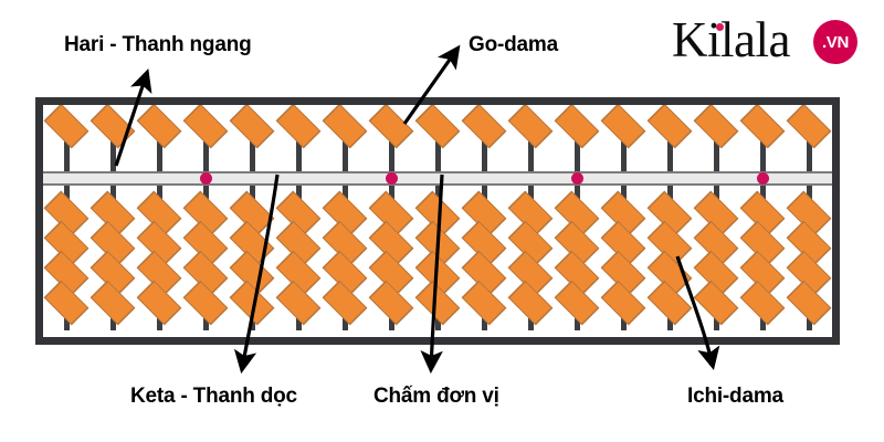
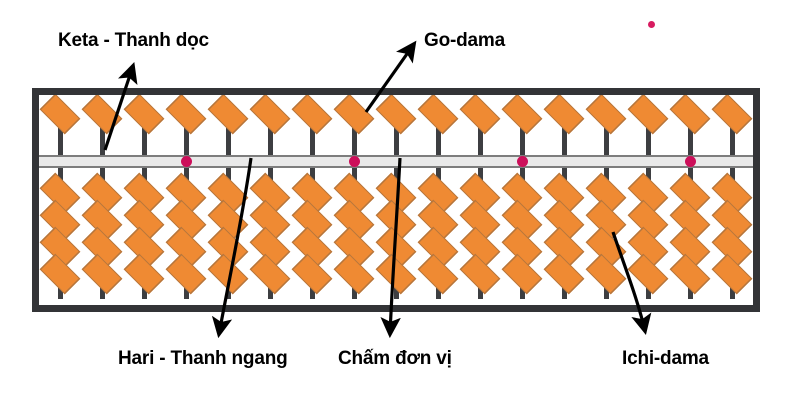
- Kilala
- .VN
- Hari - Thanh ngang
+ Keta - Thanh dọc
  Go-dama
- Keta - Thanh dọc
+ Hari - Thanh ngang
  Chấm đơn vị
  Ichi-dama
